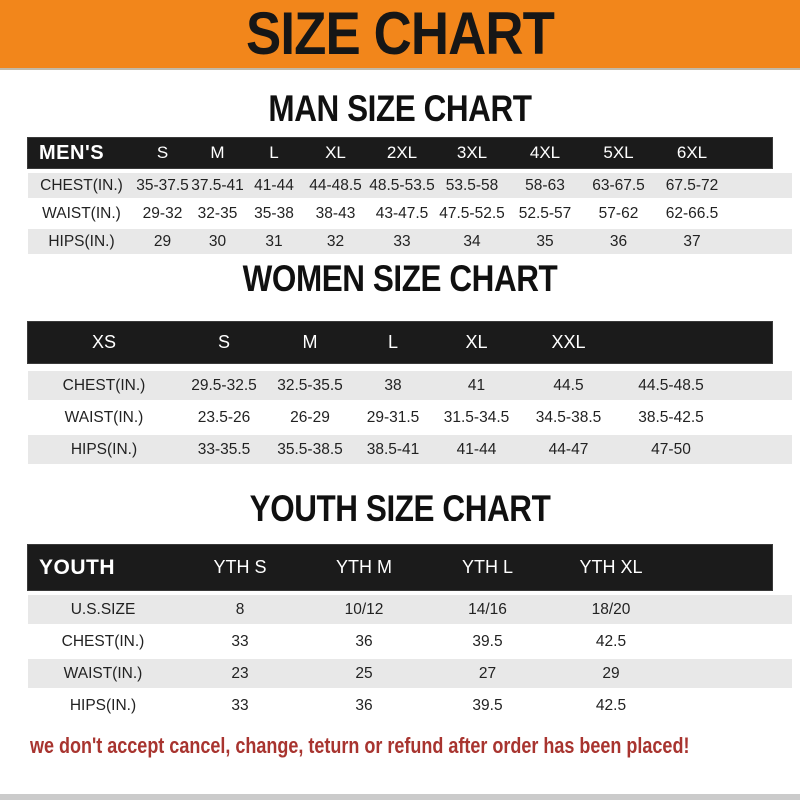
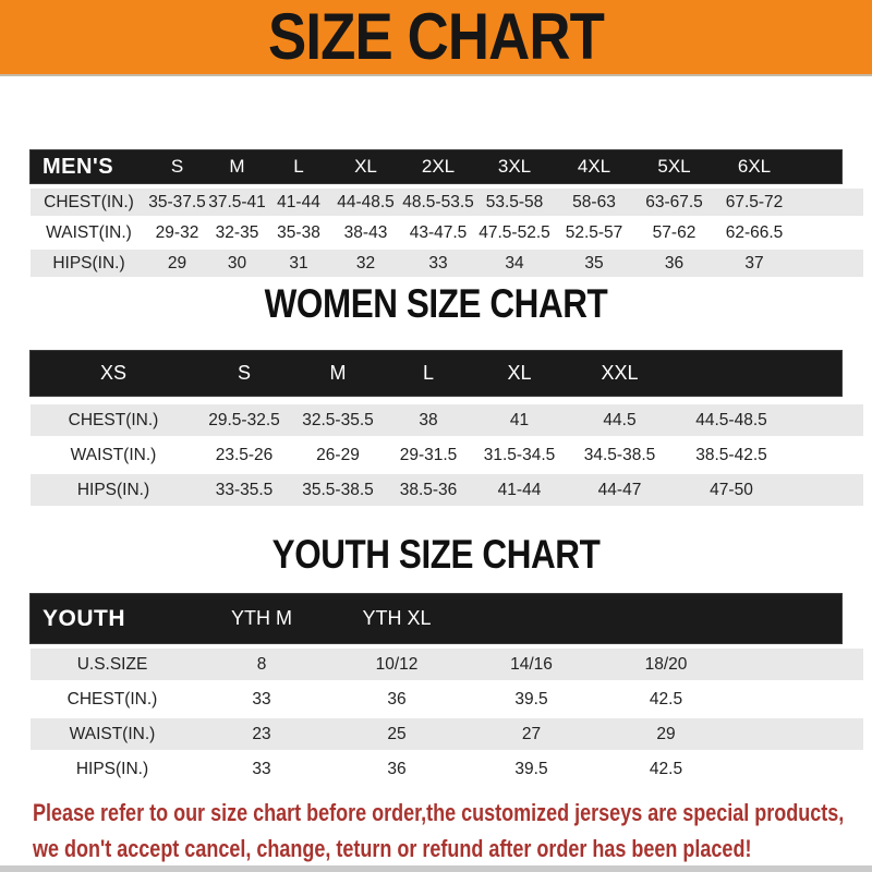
  SIZE CHART
- MAN SIZE CHART
  MEN'S
  S
  M
  L
  XL
  2XL
  3XL
  4XL
  5XL
  6XL
  CHEST(IN.)
  35-37.5
  37.5-41
  41-44
  44-48.5
  48.5-53.5
  53.5-58
  58-63
  63-67.5
  67.5-72
  WAIST(IN.)
  29-32
  32-35
  35-38
  38-43
  43-47.5
  47.5-52.5
  52.5-57
  57-62
  62-66.5
  HIPS(IN.)
  29
  30
  31
  32
  33
  34
  35
  36
  37
  WOMEN SIZE CHART
  XS
  S
  M
  L
  XL
  XXL
  CHEST(IN.)
  29.5-32.5
  32.5-35.5
  38
  41
  44.5
  44.5-48.5
  WAIST(IN.)
  23.5-26
  26-29
  29-31.5
  31.5-34.5
  34.5-38.5
  38.5-42.5
  HIPS(IN.)
  33-35.5
  35.5-38.5
- 38.5-41
+ 38.5-36
  41-44
  44-47
  47-50
  YOUTH SIZE CHART
  YOUTH
- YTH S
  YTH M
- YTH L
  YTH XL
  U.S.SIZE
  8
  10/12
  14/16
  18/20
  CHEST(IN.)
  33
  36
  39.5
  42.5
  WAIST(IN.)
  23
  25
  27
  29
  HIPS(IN.)
  33
  36
  39.5
  42.5
+ Please refer to our size chart before order,the customized jerseys are special products,
  we don't accept cancel, change, teturn or refund after order has been placed!
